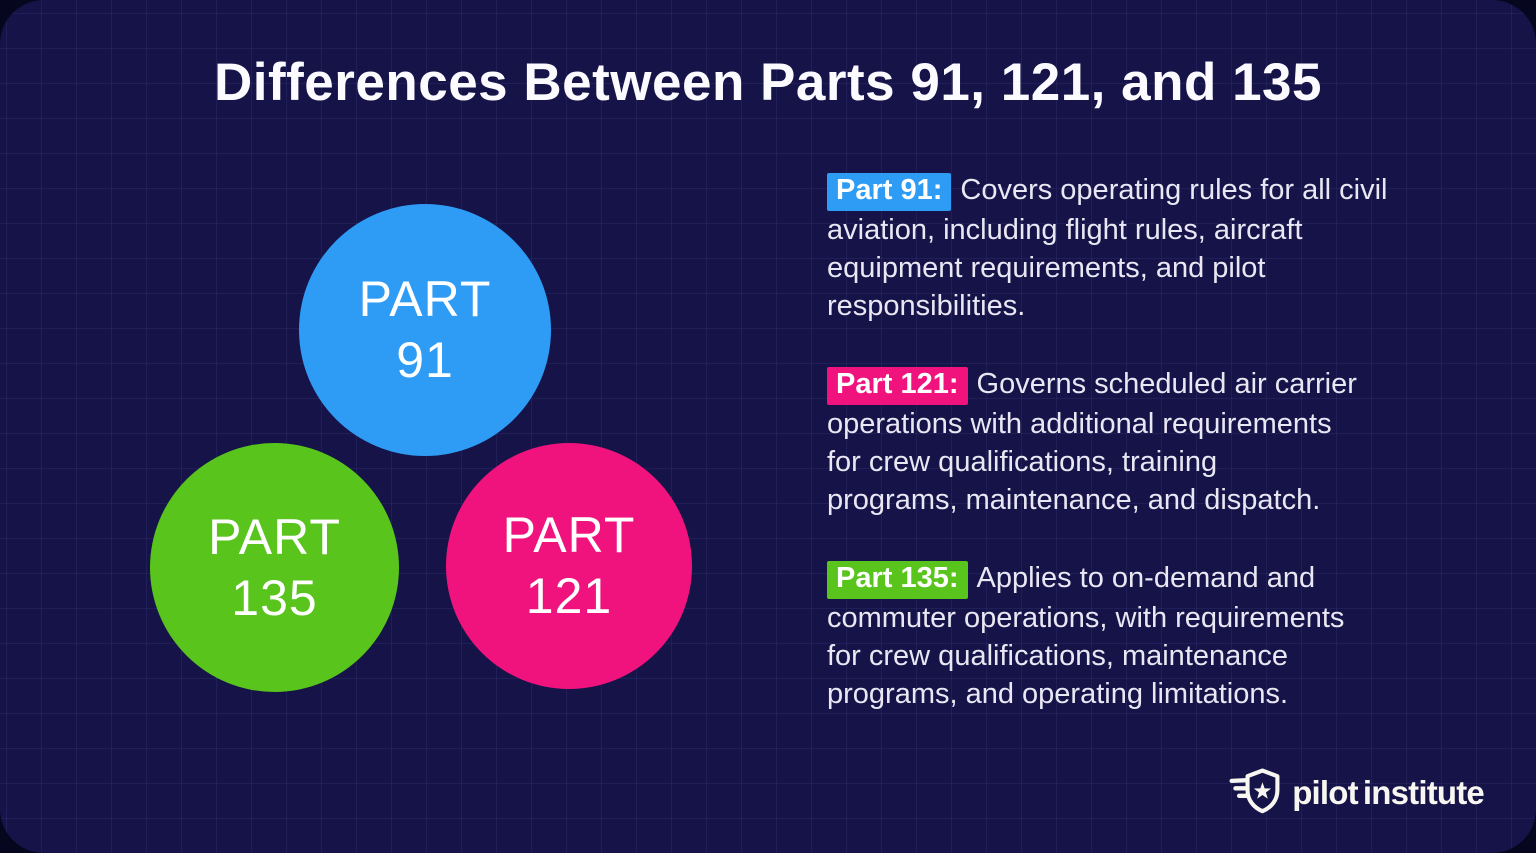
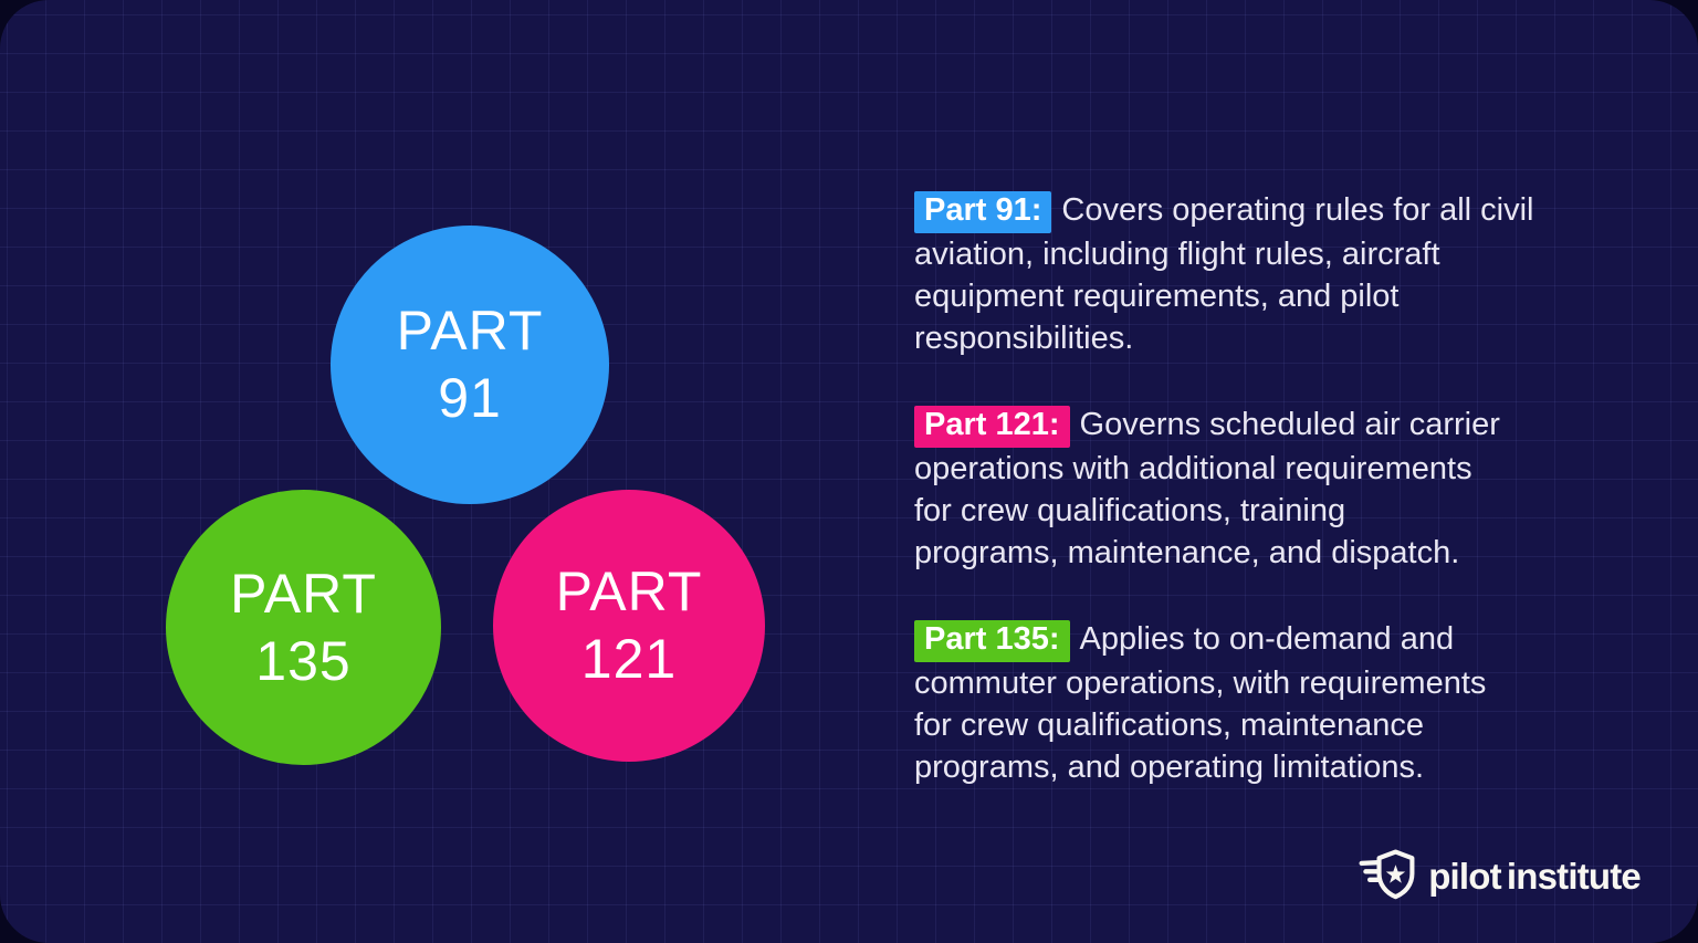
- Differences Between Parts 91, 121, and 135
  PART
  91
  PART
  135
  PART
  121
  Part 91: Covers operating rules for all civil
  aviation, including flight rules, aircraft
  equipment requirements, and pilot
  responsibilities.
  Part 121: Governs scheduled air carrier
  operations with additional requirements
  for crew qualifications, training
  programs, maintenance, and dispatch.
  Part 135: Applies to on-demand and
  commuter operations, with requirements
  for crew qualifications, maintenance
  programs, and operating limitations.
  pilot
  institute
